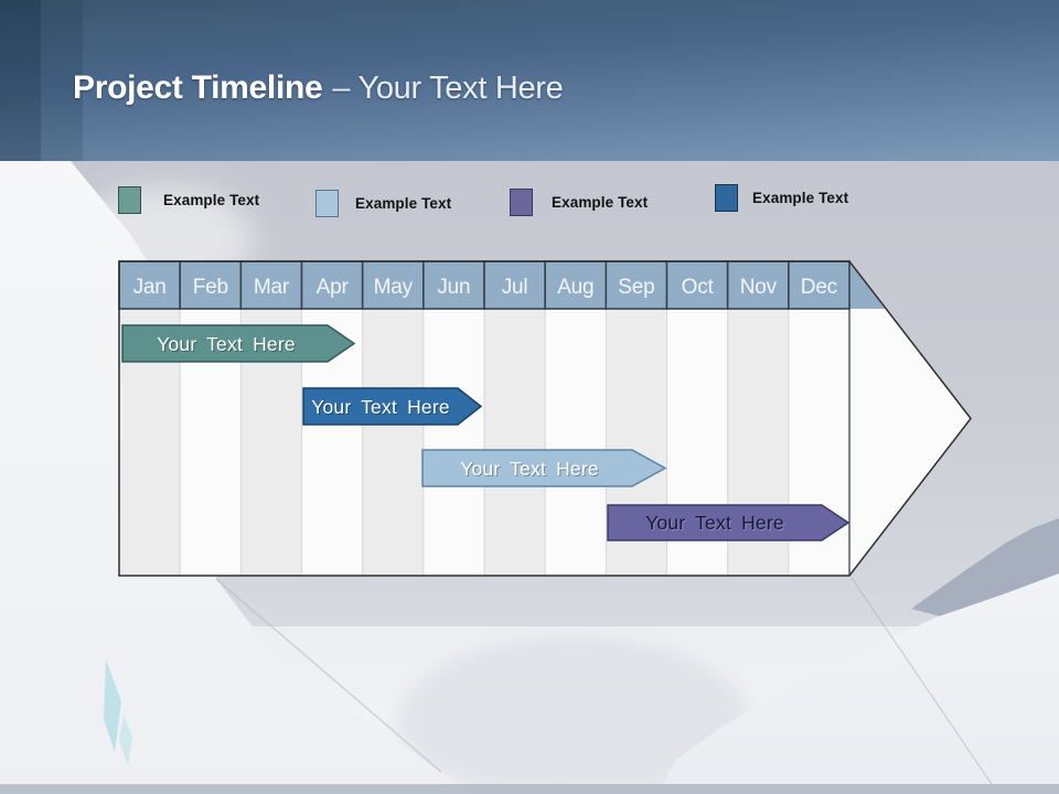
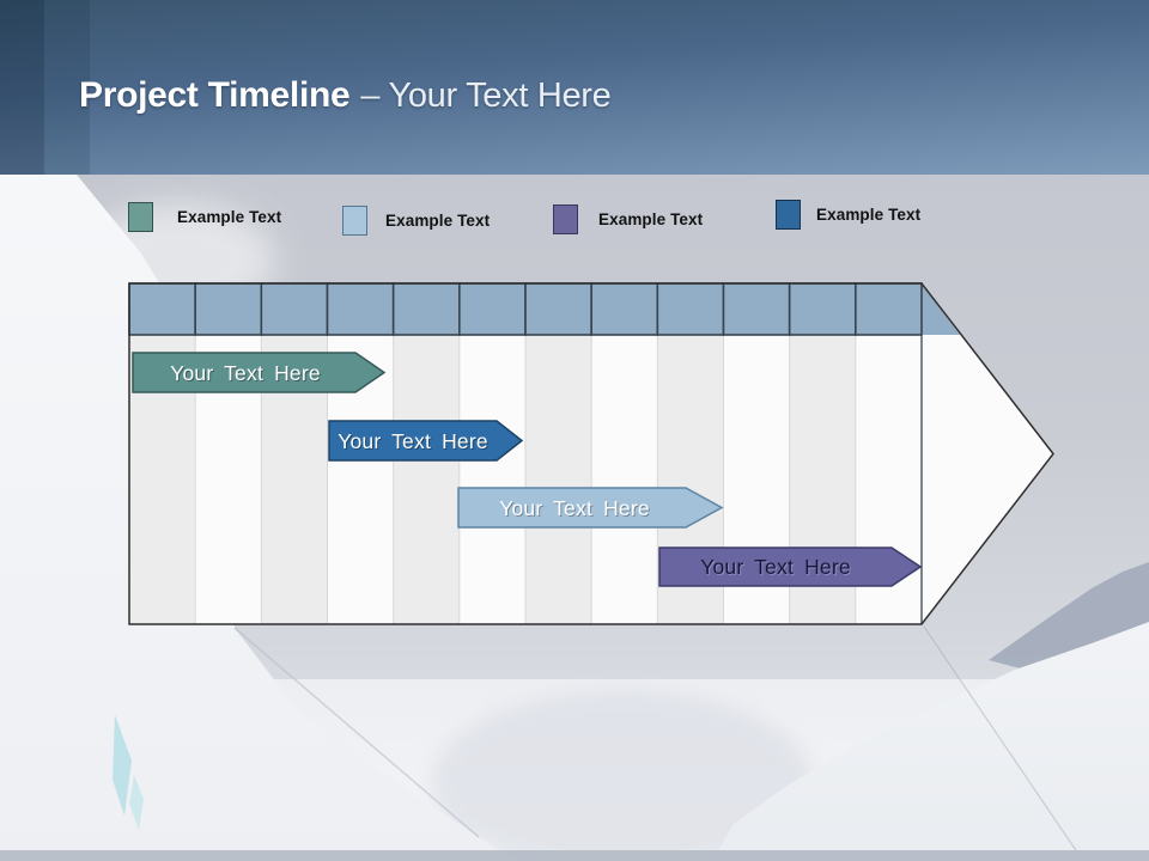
  Project Timeline – Your Text Here
  Example Text
  Example Text
  Example Text
  Example Text
- Jan
- Feb
- Mar
- Apr
- May
- Jun
- Jul
- Aug
- Sep
- Oct
- Nov
- Dec
  Your Text Here
  Your Text Here
  Your Text Here
  Your Text Here
